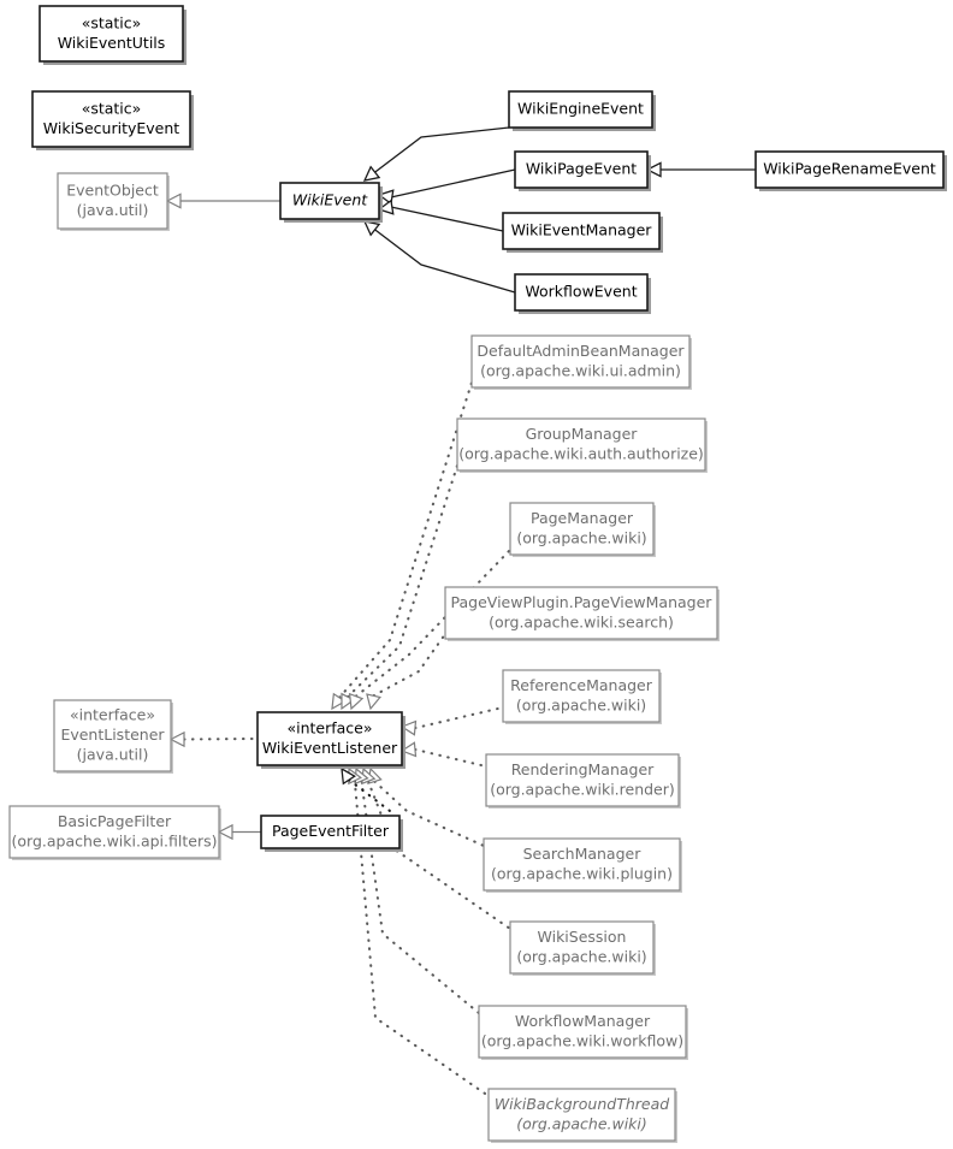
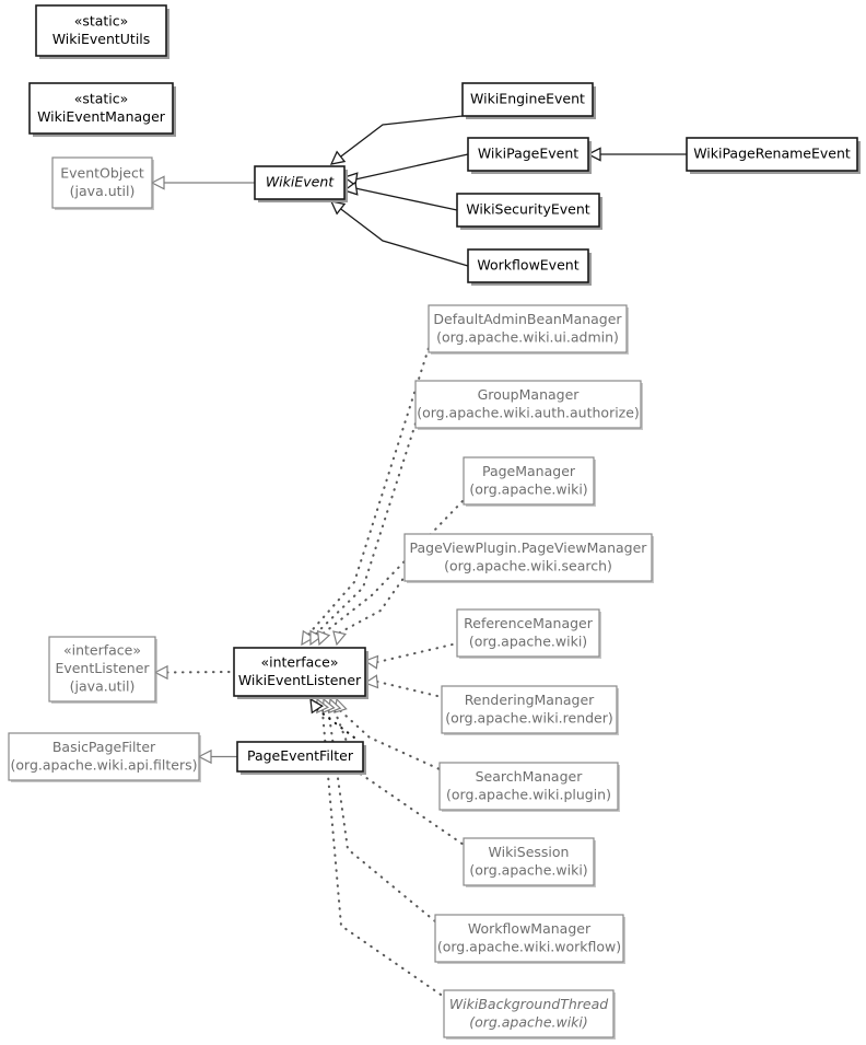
  «static»
  WikiEventUtils
  «static»
- WikiSecurityEvent
+ WikiEventManager
  EventObject
  (java.util)
  WikiEvent
  WikiEngineEvent
  WikiPageEvent
  WikiPageRenameEvent
- WikiEventManager
+ WikiSecurityEvent
  WorkflowEvent
  DefaultAdminBeanManager
  (org.apache.wiki.ui.admin)
  GroupManager
  (org.apache.wiki.auth.authorize)
  PageManager
  (org.apache.wiki)
  PageViewPlugin.PageViewManager
  (org.apache.wiki.search)
  ReferenceManager
  (org.apache.wiki)
  RenderingManager
  (org.apache.wiki.render)
  SearchManager
  (org.apache.wiki.plugin)
  WikiSession
  (org.apache.wiki)
  WorkflowManager
  (org.apache.wiki.workflow)
  WikiBackgroundThread
  (org.apache.wiki)
  «interface»
  EventListener
  (java.util)
  «interface»
  WikiEventListener
  BasicPageFilter
  (org.apache.wiki.api.filters)
  PageEventFilter
